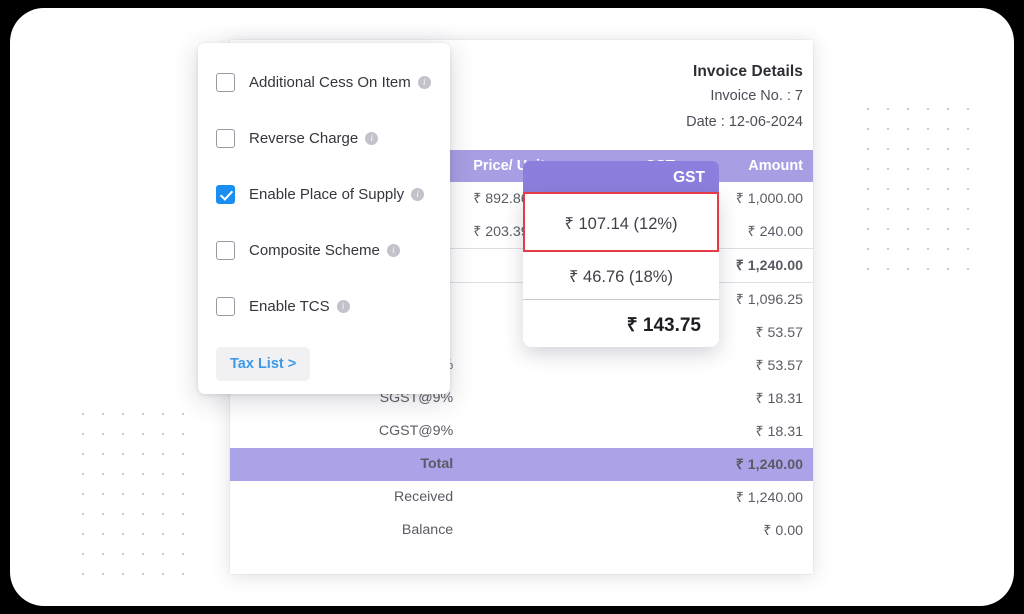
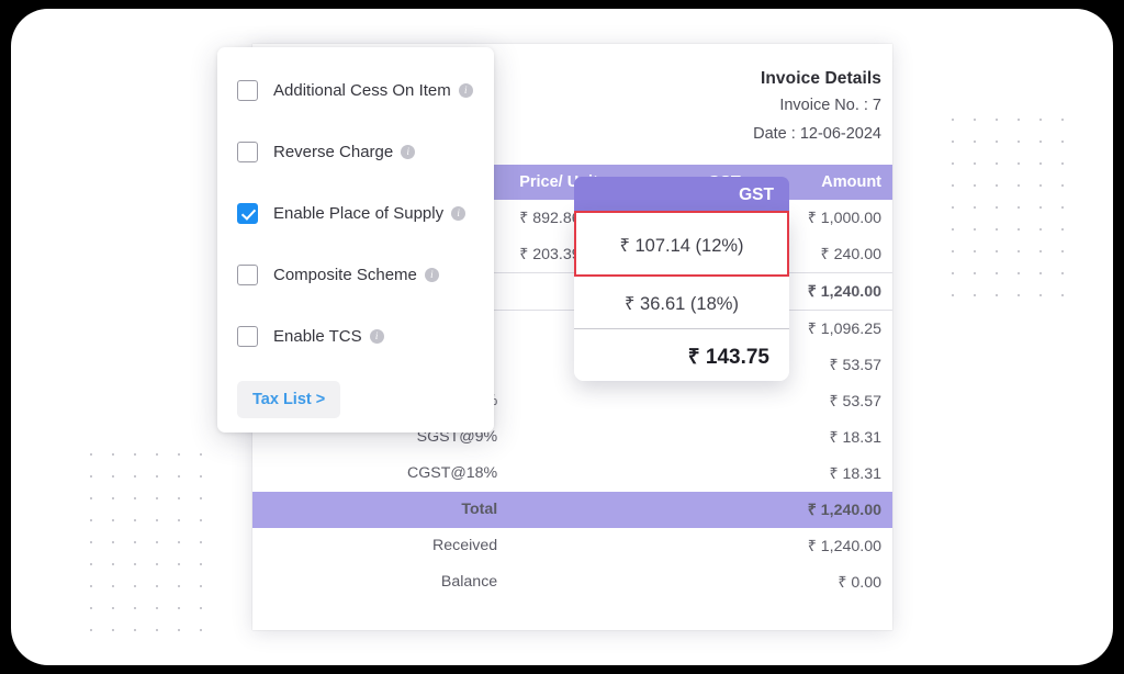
  Invoice Details
  Invoice No. : 7
  Date : 12-06-2024
  	₹ 892.8		₹ 1,000.00
  	₹ 203.3		₹ 240.00
  			₹ 1,240.00
  			₹ 1,096.25
  			₹ 53.57
  SGST@9%			₹ 18.31
- CGST@9%			₹ 18.31
+ CGST@18%			₹ 18.31
  Total			₹ 1,240.00
  Received			₹ 1,240.00
  Balance			₹ 0.00
  GST
  ₹ 107.14 (12%)
- ₹ 46.76 (18%)
+ ₹ 36.61 (18%)
  ₹ 143.75
  Additional Cess On Item
  i
  Reverse Charge
  i
  Enable Place of Supply
  i
  Composite Scheme
  i
  Enable TCS
  i
  Tax List >
